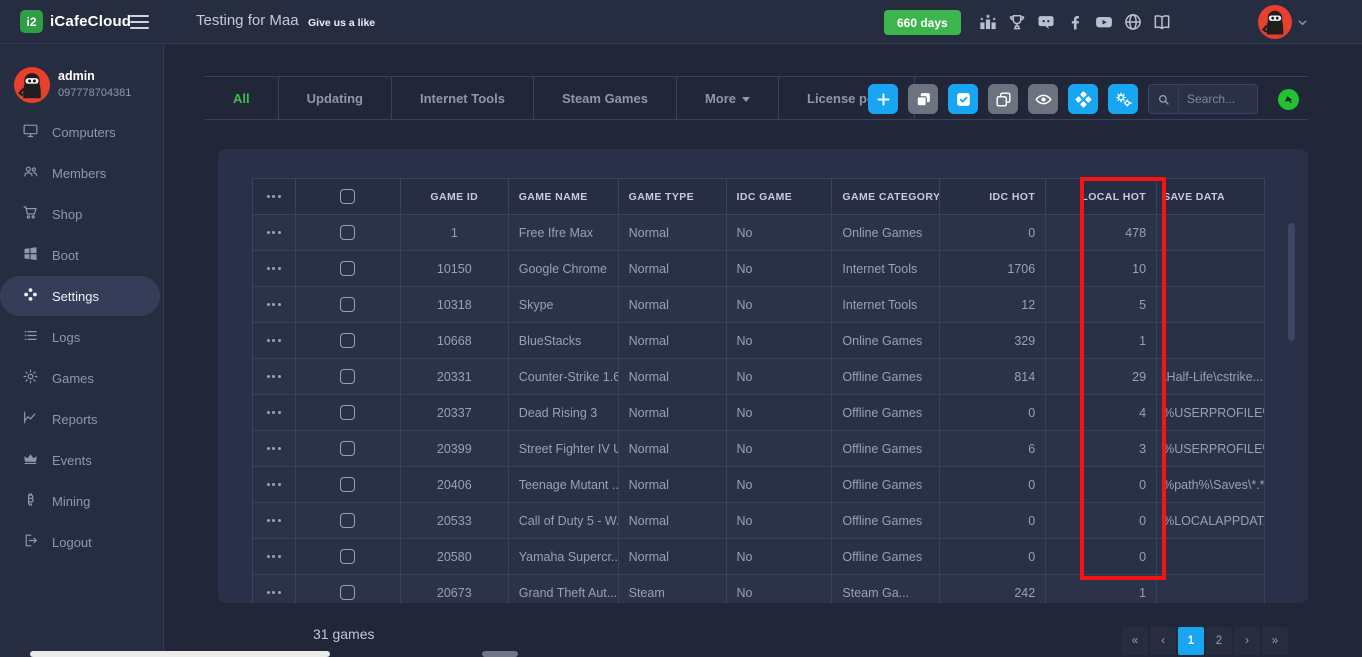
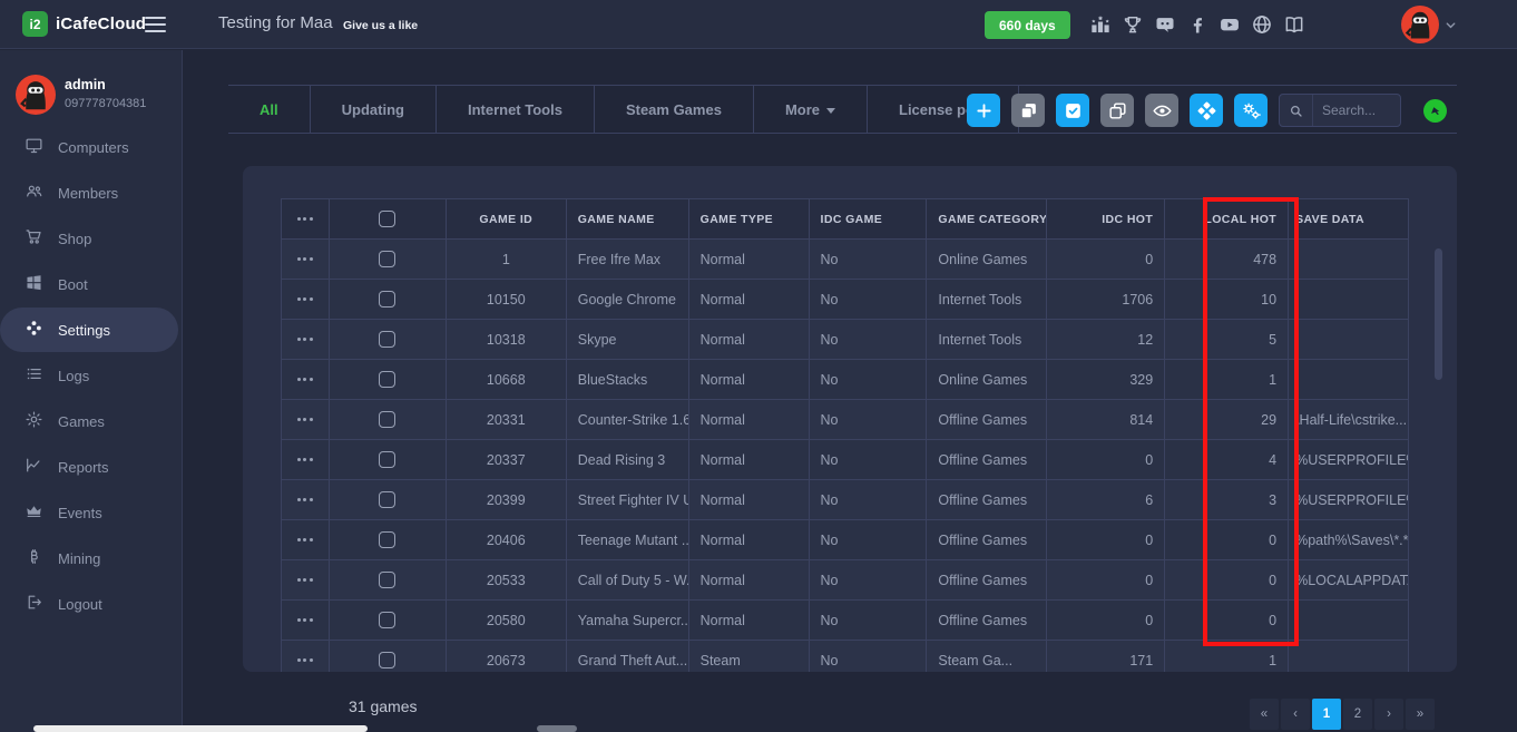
  i2
  iCafeCloud
  Testing for Maa
  Give us a like
  660 days
  admin
  097778704381
  Computers
  Members
  Shop
  Boot
  Settings
  Logs
  Games
  Reports
  Events
  Mining
  Logout
  All
  Updating
  Internet Tools
  Steam Games
  More
  License p
  Search...
  GAME ID
  GAME NAME
  GAME TYPE
  IDC GAME
  GAME CATEGORY
  IDC HOT
  LOCAL HOT
  SAVE DATA
  1
  Free Ifre Max
  Normal
  No
  Online Games
  0
  478
  10150
  Google Chrome
  Normal
  No
  Internet Tools
  1706
  10
  10318
  Skype
  Normal
  No
  Internet Tools
  12
  5
  10668
  BlueStacks
  Normal
  No
  Online Games
  329
  1
  20331
  Counter-Strike 1.6
  Normal
  No
  Offline Games
  814
  29
  \Half-Life\cstrike...
  20337
  Dead Rising 3
  Normal
  No
  Offline Games
  0
  4
  20399
  Street Fighter IV
  Normal
  No
  Offline Games
  6
  3
  20406
  Teenage Mutant ..
  Normal
  No
  Offline Games
  0
  0
  %path%\Saves\*.*
  20533
  Call of Duty 5 - W
  Normal
  No
  Offline Games
  0
  0
  %LOCALAPPDAT
  20580
  Yamaha Supercr..
  Normal
  No
  Offline Games
  0
  0
  20673
  Grand Theft Aut...
  Steam
  No
  Steam Ga...
- 242
+ 171
  1
  31 games
  «
  ‹
  1
  2
  ›
  »
